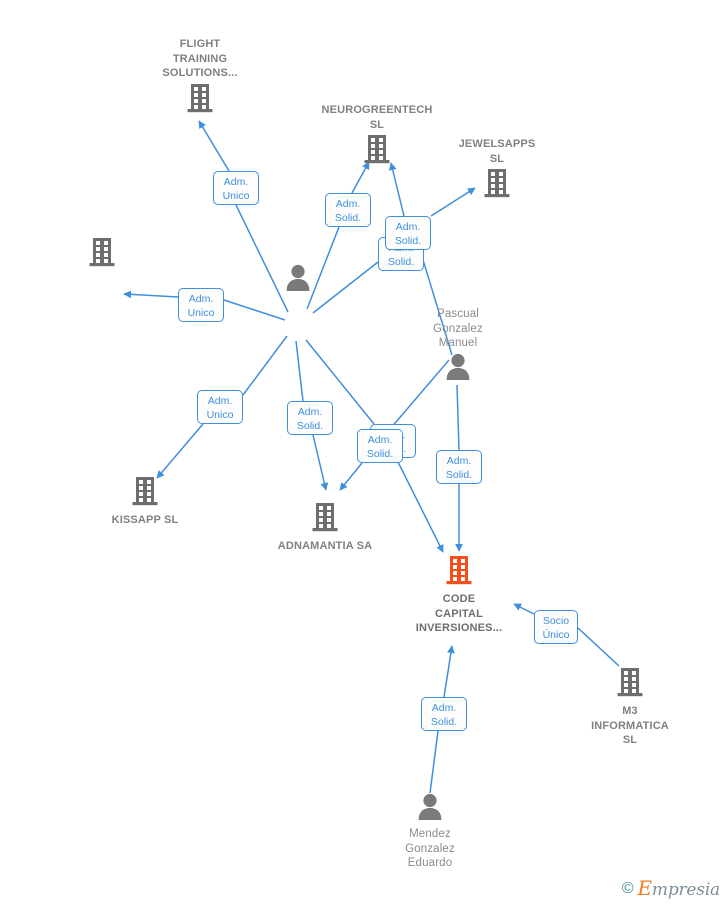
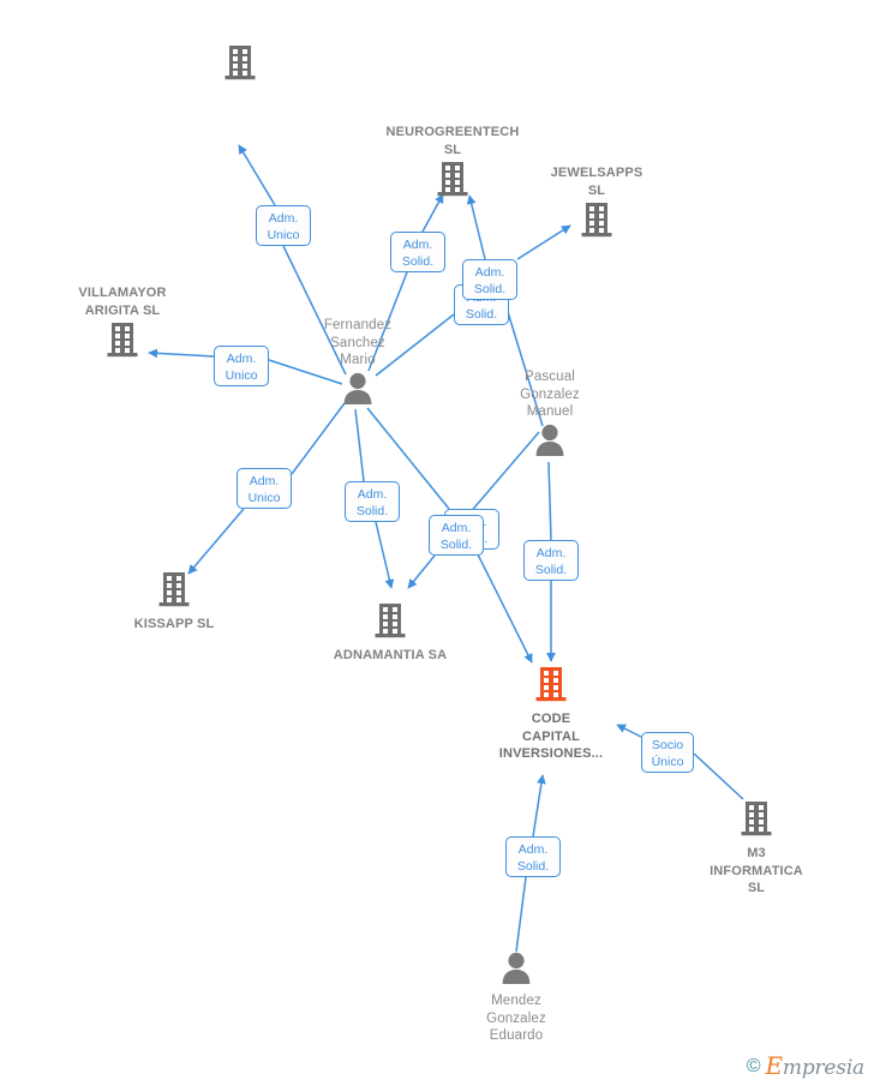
- FLIGHT
- TRAINING
- SOLUTIONS...
  NEUROGREENTECH
  SL
  JEWELSAPPS
  SL
+ VILLAMAYOR
+ ARIGITA SL
  KISSAPP SL
  ADNAMANTIA SA
  CODE
  CAPITAL
  INVERSIONES...
  M3
  INFORMATICA
  SL
+ Fernandez
+ Sanchez
+ Mario
  Pascual
  Gonzalez
  Manuel
  Mendez
  Gonzalez
  Eduardo
  Adm.
  Unico
  Adm.
  Unico
  Adm.
  Solid.
  Solid.
  Adm.
  Solid.
  Adm.
  Unico
  Adm.
  Solid.
  Adm.
  Solid.
  Adm.
  Solid.
  Socio
  Único
  Adm.
  Solid.
  ©
  Empresia
